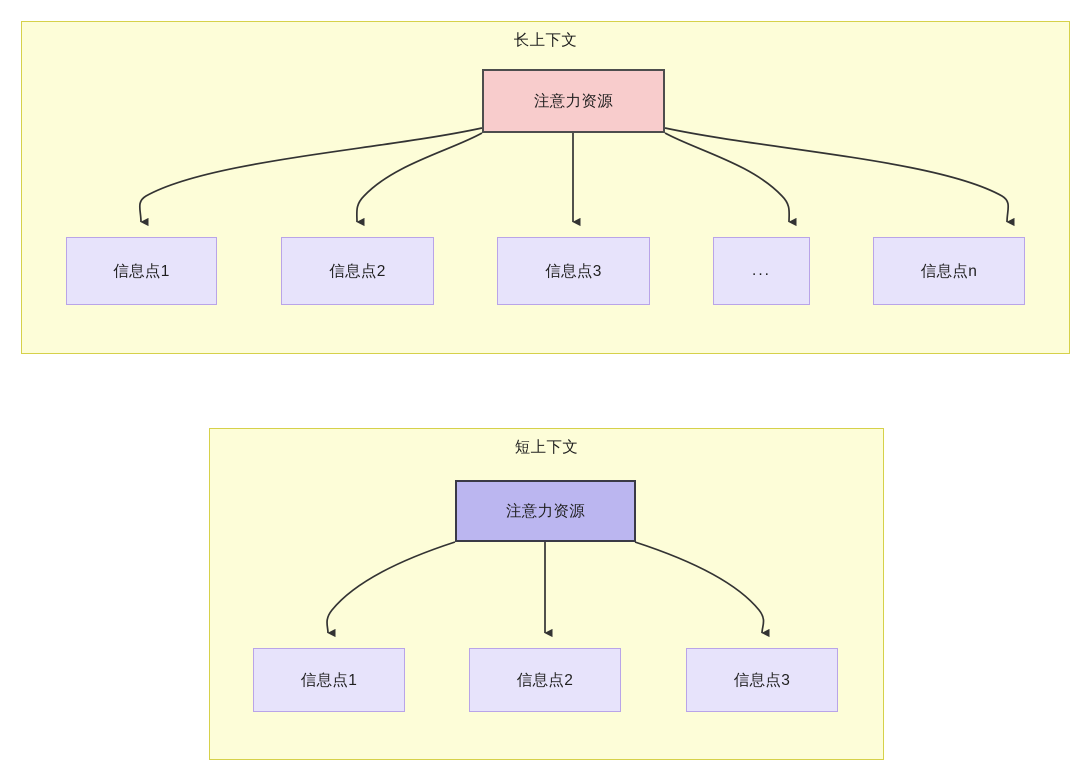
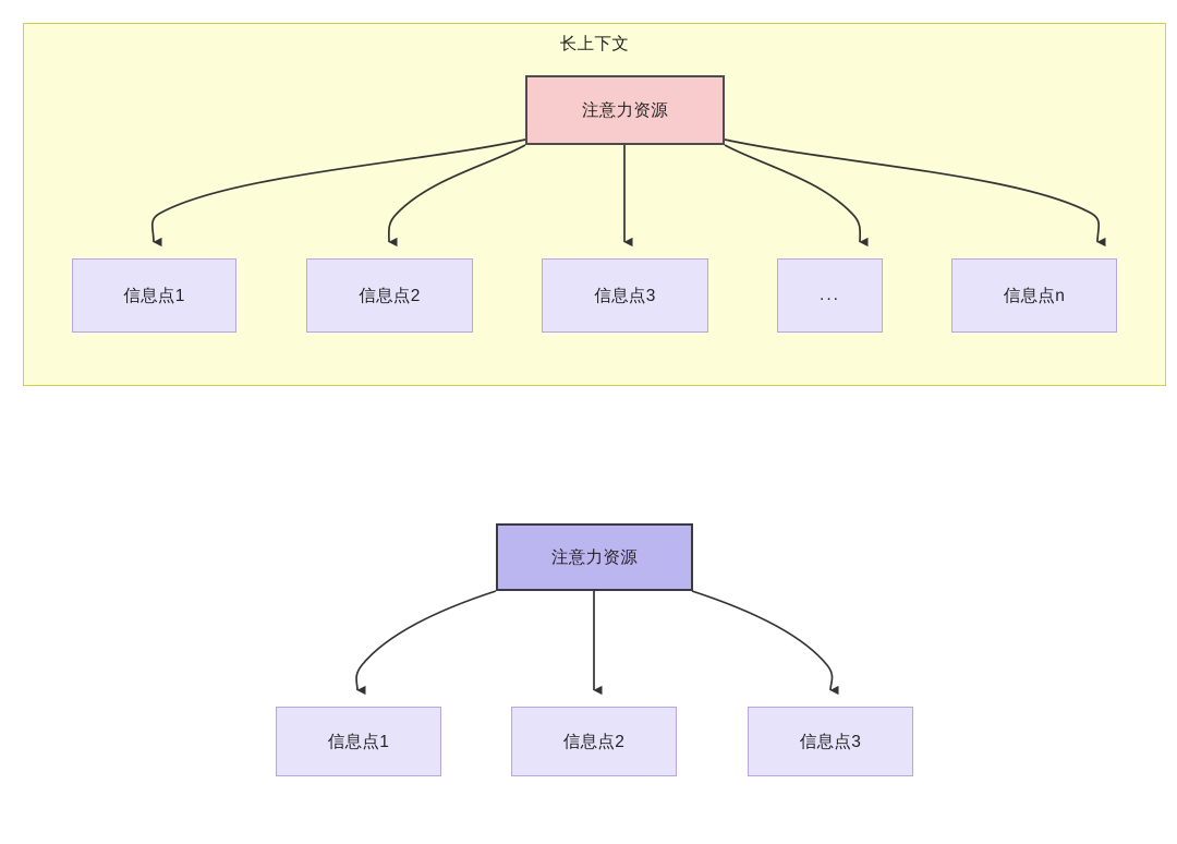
  长上下文
  注意力资源
  信息点1
  信息点2
  信息点3
  ...
  信息点n
- 短上下文
  注意力资源
  信息点1
  信息点2
  信息点3
